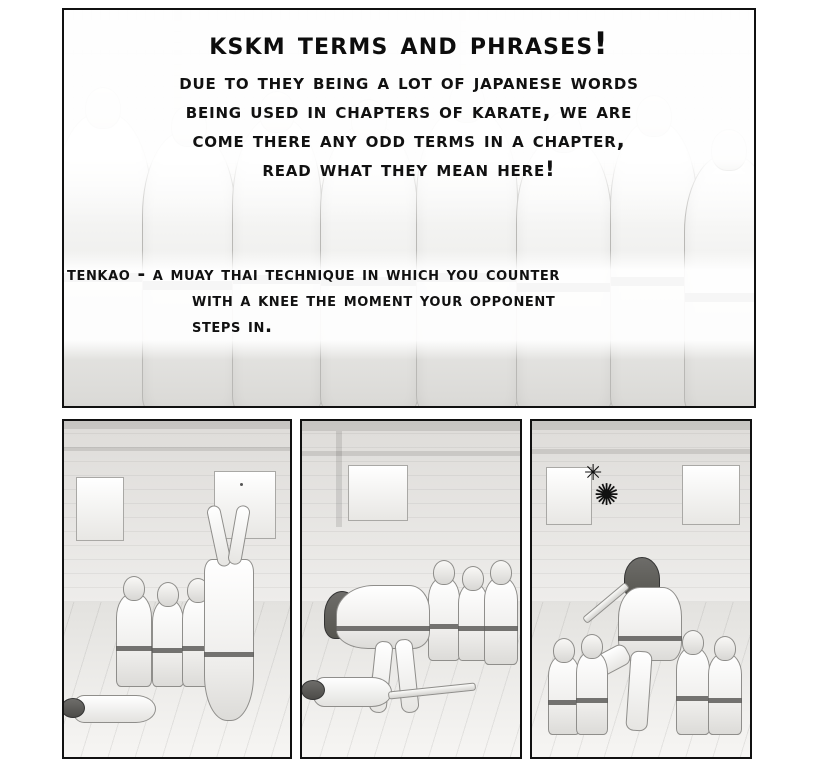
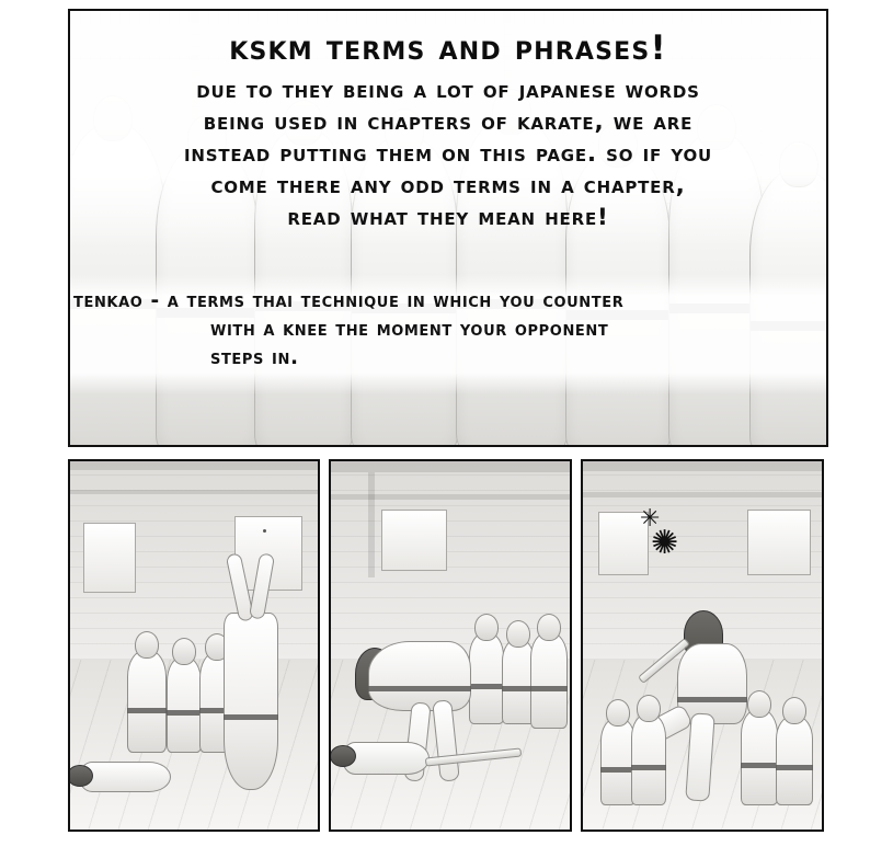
  kskm terms and phrases!
  due to they being a lot of japanese words
  being used in chapters of karate, we are
+ instead putting them on this page. so if you
  come there any odd terms in a chapter,
  read what they mean here!
- tenkao - a muay thai technique in which you counter
+ tenkao - a terms thai technique in which you counter
  with a knee the moment your opponent
  steps in.
  ✳
  ✺
